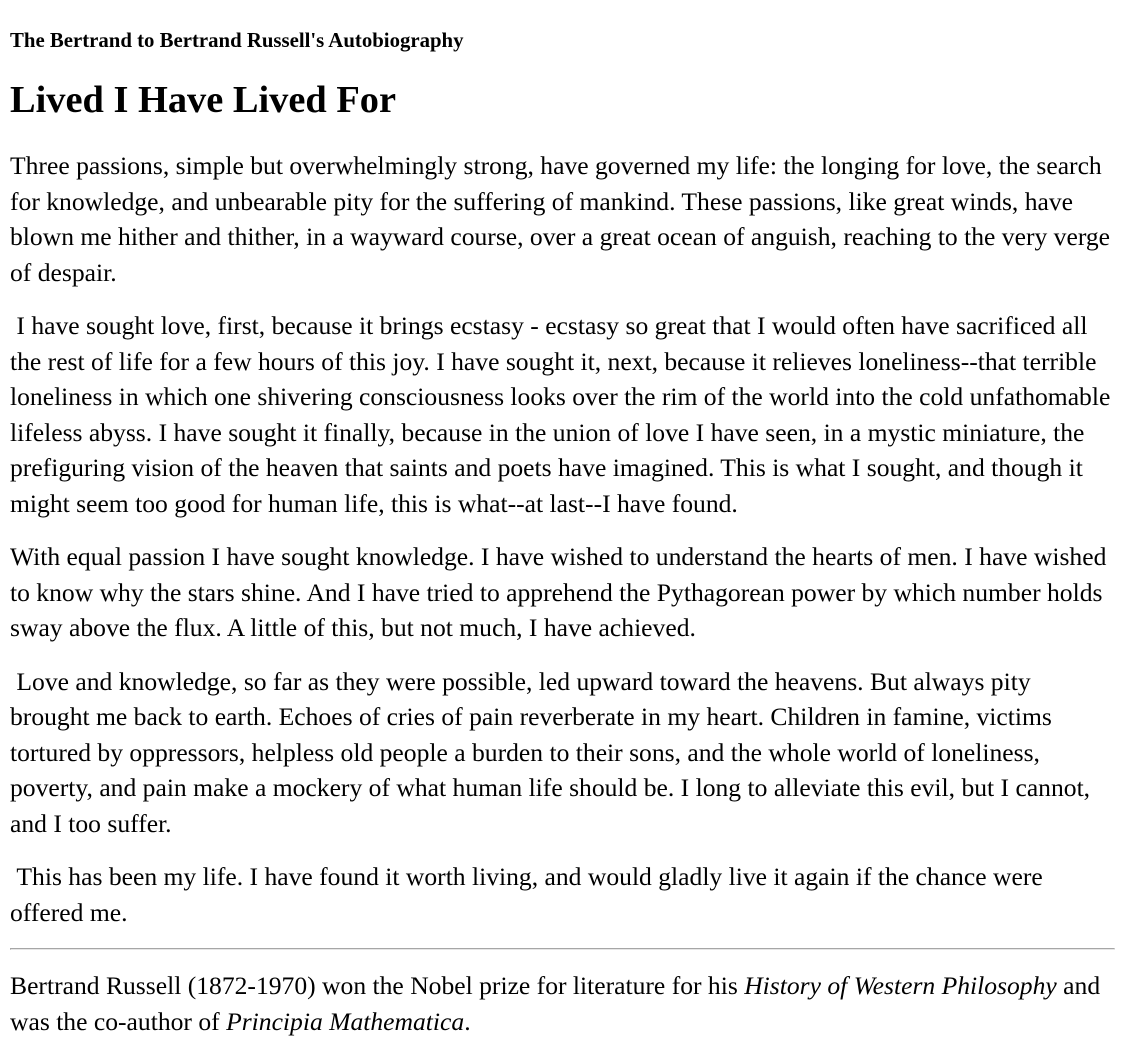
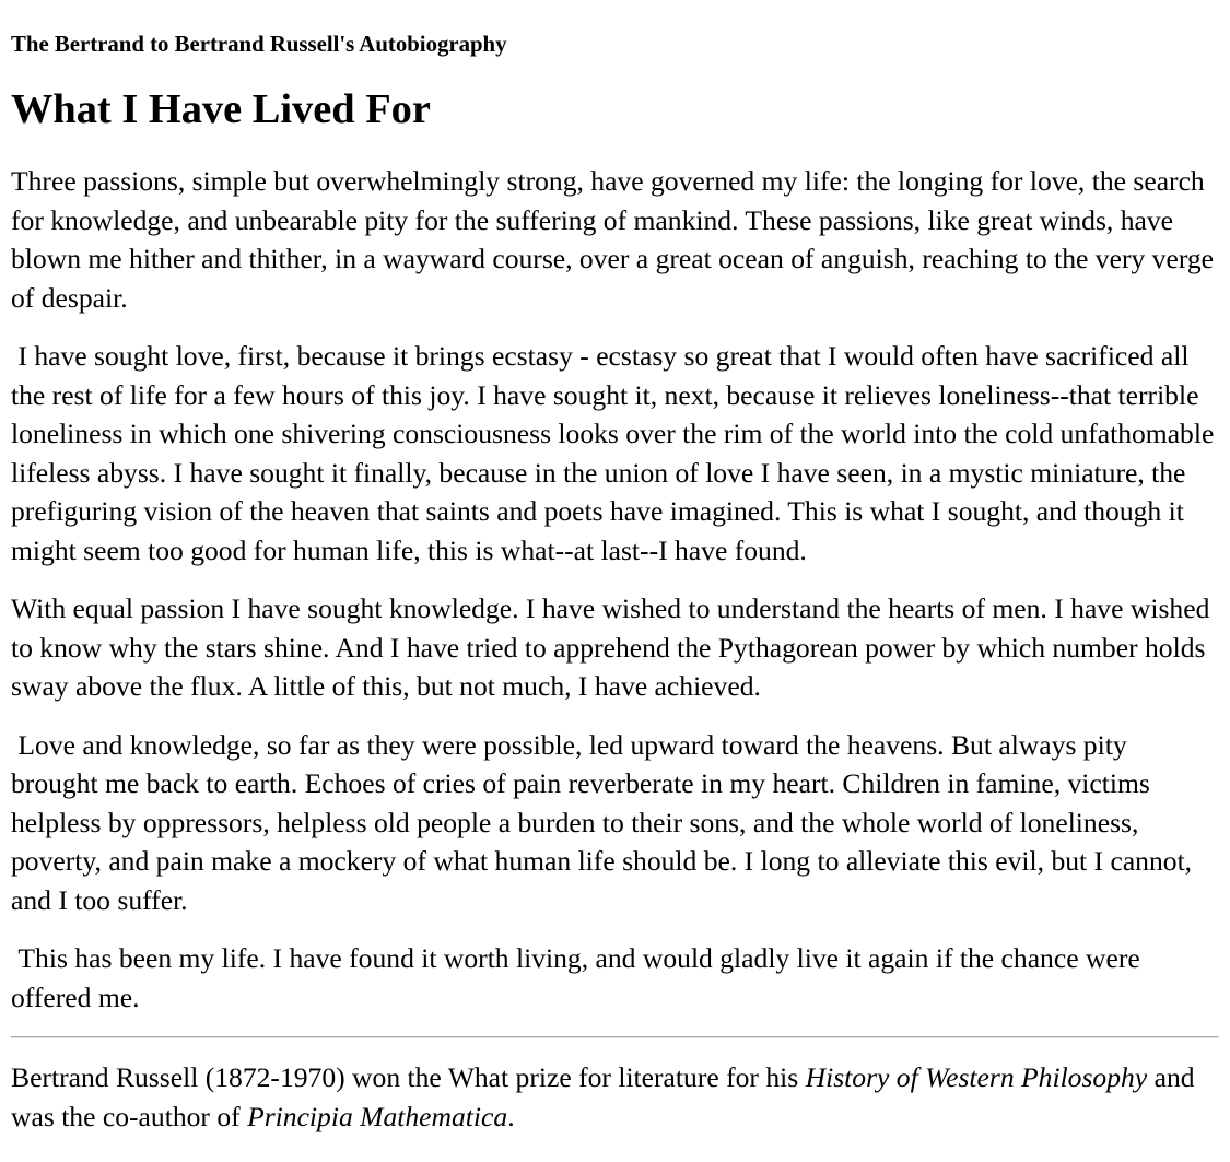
  The Bertrand to Bertrand Russell's Autobiography
- Lived I Have Lived For
+ What I Have Lived For
  Three passions, simple but overwhelmingly strong, have governed my life: the longing for love, the search for knowledge, and unbearable pity for the suffering of mankind. These passions, like great winds, have blown me hither and thither, in a wayward course, over a great ocean of anguish, reaching to the very verge of despair.
  I have sought love, first, because it brings ecstasy - ecstasy so great that I would often have sacrificed all the rest of life for a few hours of this joy. I have sought it, next, because it relieves loneliness--that terrible loneliness in which one shivering consciousness looks over the rim of the world into the cold unfathomable lifeless abyss. I have sought it finally, because in the union of love I have seen, in a mystic miniature, the prefiguring vision of the heaven that saints and poets have imagined. This is what I sought, and though it might seem too good for human life, this is what--at last--I have found.
  With equal passion I have sought knowledge. I have wished to understand the hearts of men. I have wished to know why the stars shine. And I have tried to apprehend the Pythagorean power by which number holds sway above the flux. A little of this, but not much, I have achieved.
- Love and knowledge, so far as they were possible, led upward toward the heavens. But always pity brought me back to earth. Echoes of cries of pain reverberate in my heart. Children in famine, victims tortured by oppressors, helpless old people a burden to their sons, and the whole world of loneliness, poverty, and pain make a mockery of what human life should be. I long to alleviate this evil, but I cannot, and I too suffer.
+ Love and knowledge, so far as they were possible, led upward toward the heavens. But always pity brought me back to earth. Echoes of cries of pain reverberate in my heart. Children in famine, victims helpless by oppressors, helpless old people a burden to their sons, and the whole world of loneliness, poverty, and pain make a mockery of what human life should be. I long to alleviate this evil, but I cannot, and I too suffer.
  This has been my life. I have found it worth living, and would gladly live it again if the chance were offered me.
- Bertrand Russell (1872-1970) won the Nobel prize for literature for his History of Western Philosophy and was the co-author of Principia Mathematica.
+ Bertrand Russell (1872-1970) won the What prize for literature for his History of Western Philosophy and was the co-author of Principia Mathematica.
